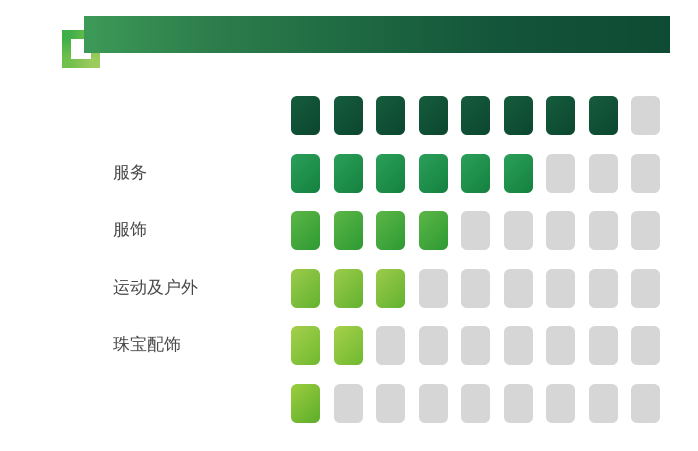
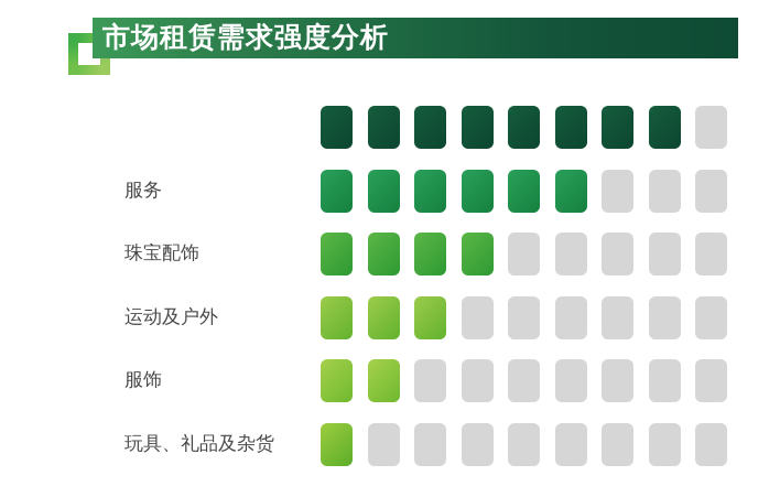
+ 市场租赁需求强度分析
  服务
- 服饰
+ 珠宝配饰
  运动及户外
- 珠宝配饰
+ 服饰
+ 玩具、礼品及杂货
